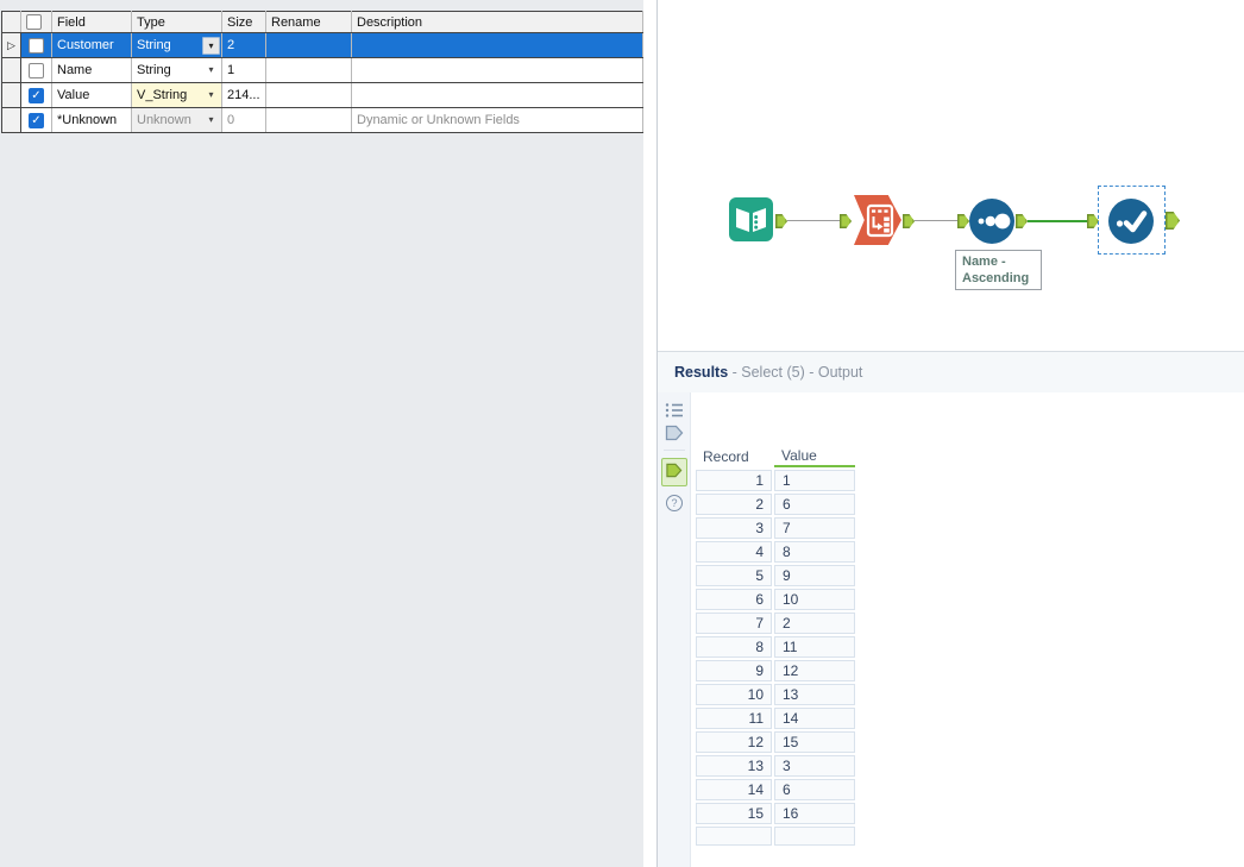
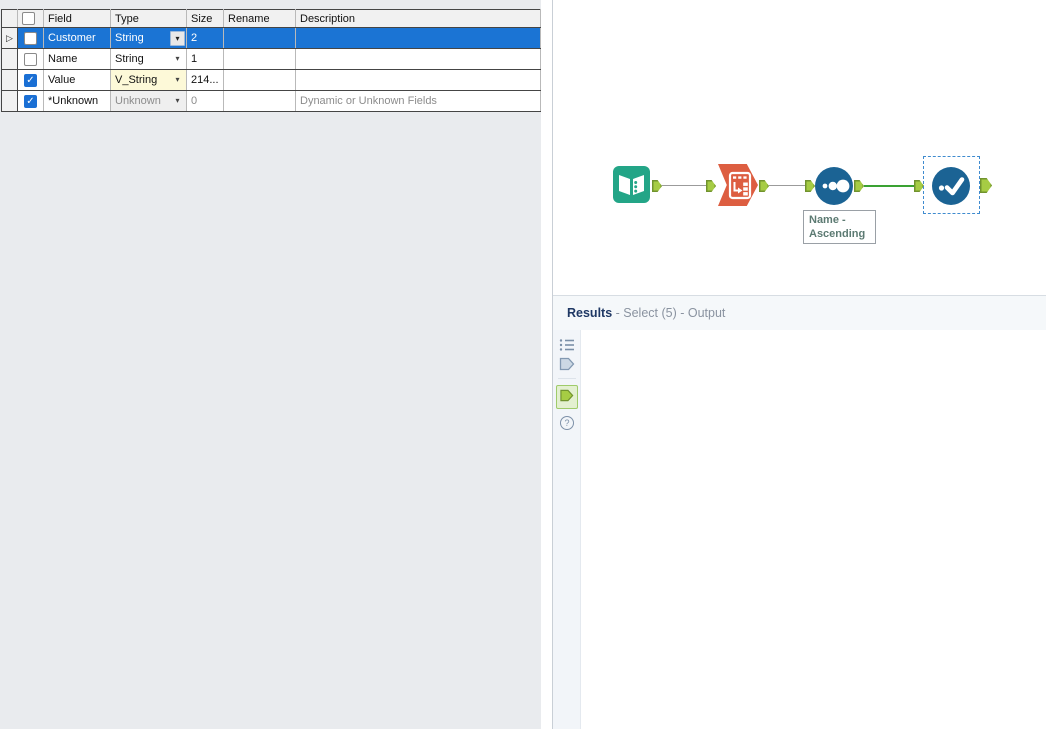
  		Field	Type	Size	Rename	Description
  ▷		Customer	String ▾	2
  		Name	String ▾	1
  	✓	Value	V_String ▾	214...
  	✓	*Unknown	Unknown ▾	0		Dynamic or Unknown Fields
  Name -
  Ascending
  Results - Select (5) - Output
  ?
- Record	Value
- 1	1
- 2	6
- 3	7
- 4	8
- 5	9
- 6	10
- 7	2
- 8	11
- 9	12
- 10	13
- 11	14
- 12	15
- 13	3
- 14	6
- 15	16
